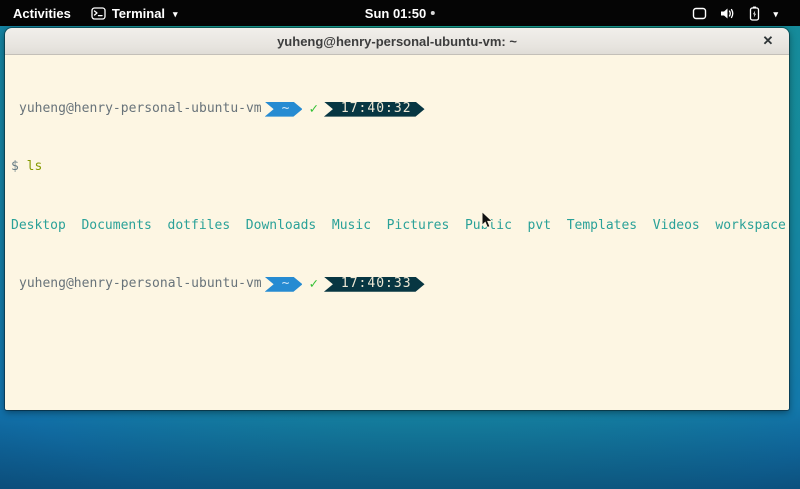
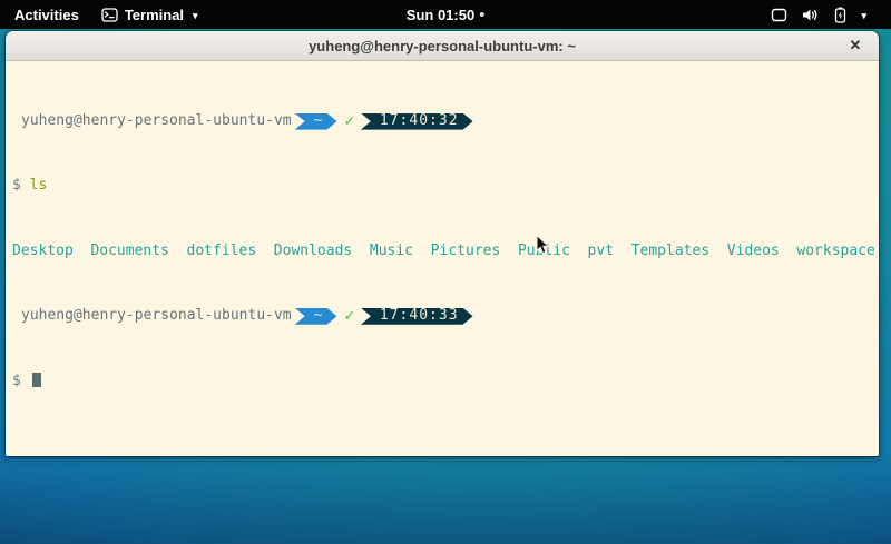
  Activities
  Terminal
  ▾
  Sun 01:50
  ▾
  yuheng@henry-personal-ubuntu-vm: ~
  ✕
  yuheng@henry-personal-ubuntu-vm
  ~
  ✓
  17:40:32
  $ ls
  Desktop Documents dotfiles Downloads Music Pictures Public pvt Templates Videos workspace
  yuheng@henry-personal-ubuntu-vm
  ~
  ✓
  17:40:33
+ $
